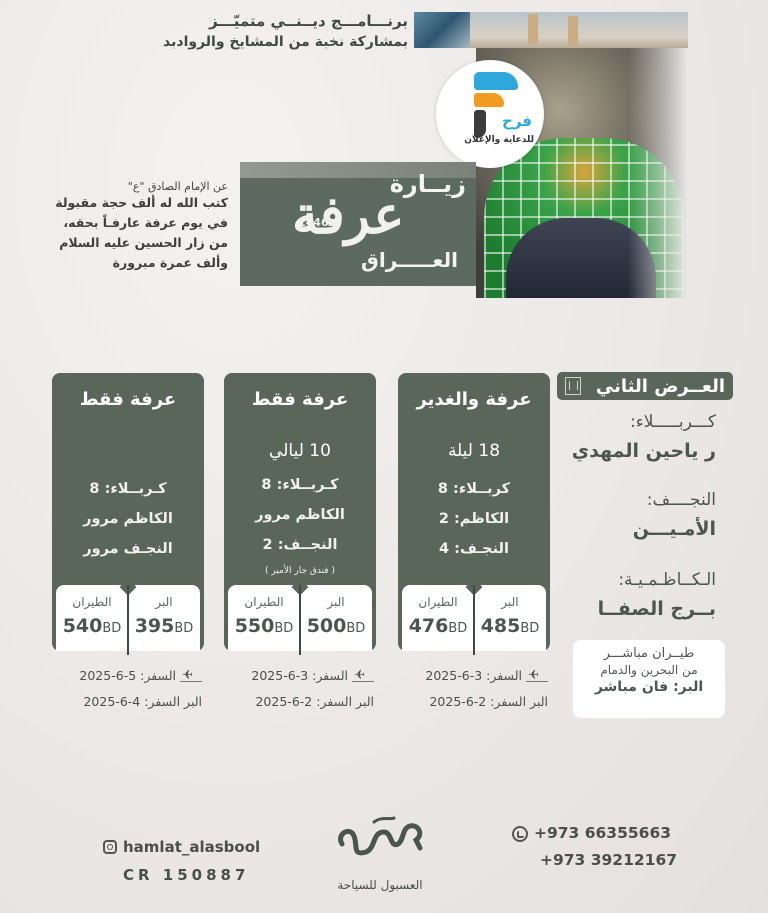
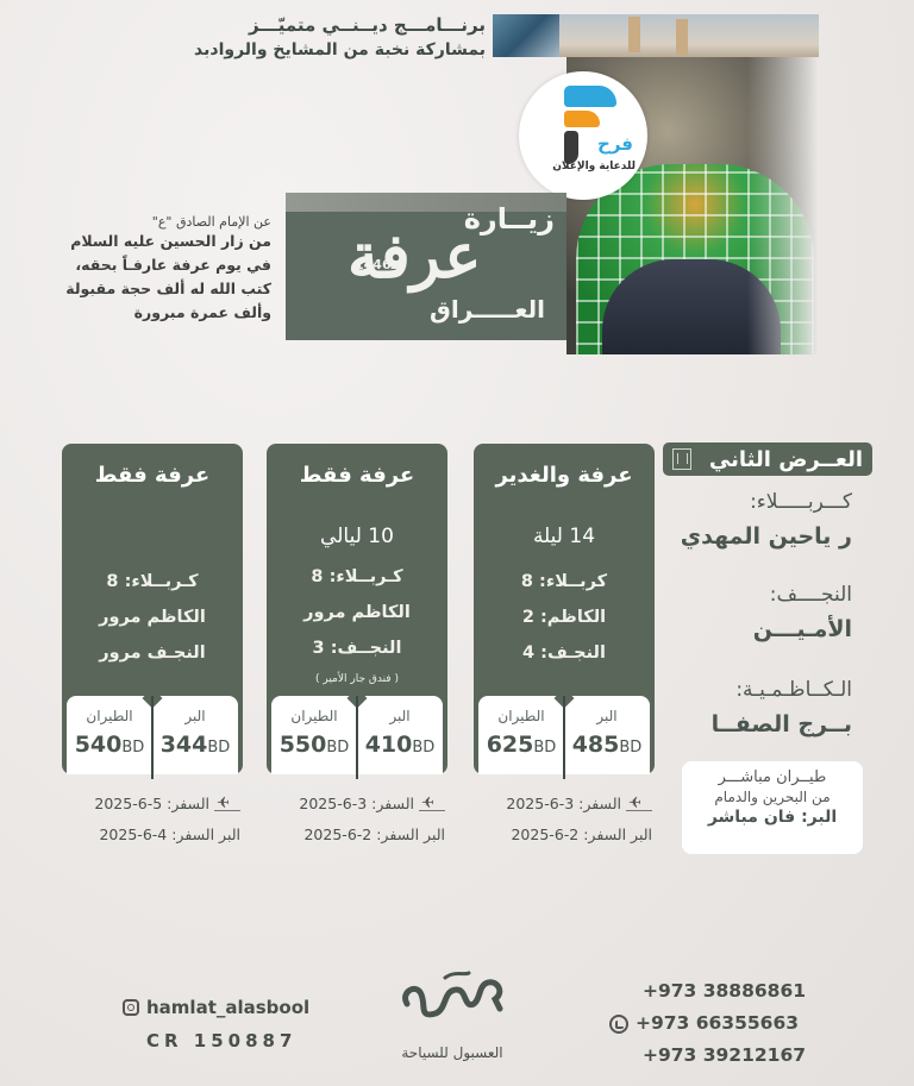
  برنـــامـــج ديــنــي متميّـــز
  بمشاركة نخبة من المشايخ والروادبد
  فرح
  للدعاية والإعلان
  زيــارة
  عرفة
  1446هـ
  العـــــراق
  عن الإمام الصادق "ع"
- كتب الله له ألف حجة مقبولة
+ من زار الحسين عليه السلام
  في يوم عرفة عارفـاً بحقه،
- من زار الحسين عليه السلام
+ كتب الله له ألف حجة مقبولة
  وألف عمرة مبرورة
  عرفة والغدير
- 18 ليلة
+ 14 ليلة
  كربــلاء: 8
  الكاظم: 2
  النجـف: 4
  الطيران
- 476BD
+ 625BD
  البر
  485BD
  السفر: 3-6-2025
  البر السفر: 2-6-2025
  عرفة فقط
  10 ليالي
  كـربــلاء: 8
  الكاظم مرور
- النجــف: 2
+ النجــف: 3
  ( فندق جار الأمير )
  الطيران
  550BD
  البر
- 500BD
+ 410BD
  السفر: 3-6-2025
  البر السفر: 2-6-2025
  عرفة فقط
  كـربــلاء: 8
  الكاظم مرور
  النجـف مرور
  الطيران
  540BD
  البر
- 395BD
+ 344BD
  السفر: 5-6-2025
  البر السفر: 4-6-2025
  العــرض الثاني
  كـــربـــــلاء:
  ر ياحين المهدي
  النجــــف:
  الأمـيـــن
  الـكــاظـمـيـة:
  بــرج الصفــا
  طيــران مباشـــر
  من البحرين والدمام
  البر: فان مباشر
  hamlat_alasbool
  CR 150887
  العسبول للسياحة
+ +973 38886861
  +973 66355663
  +973 39212167
